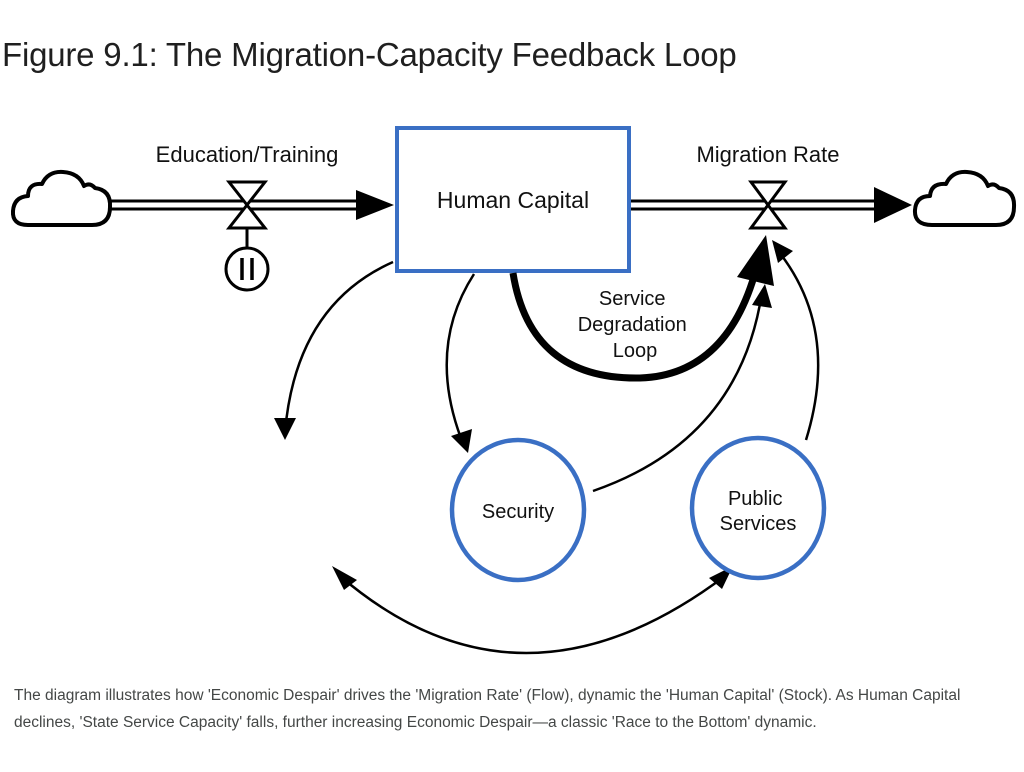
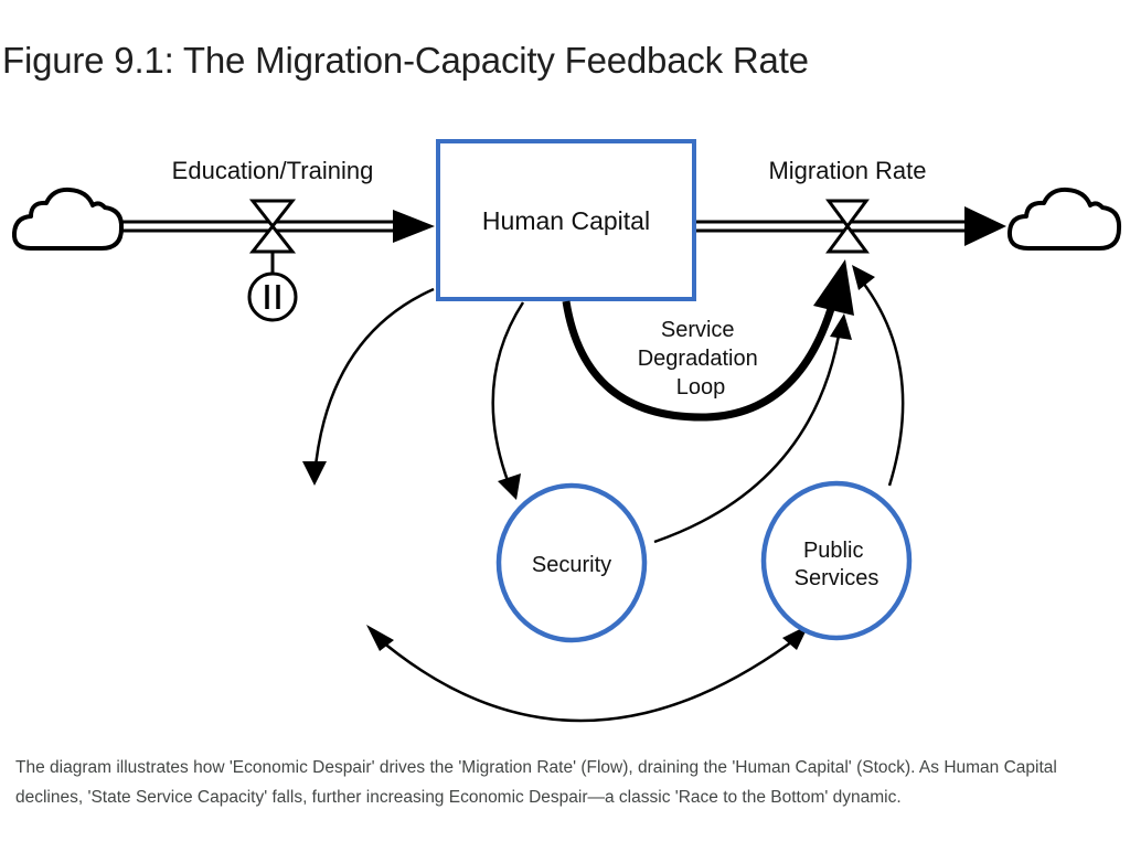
- Figure 9.1: The Migration-Capacity Feedback Loop
+ Figure 9.1: The Migration-Capacity Feedback Rate
  Education/Training
  Human Capital
  Migration Rate
  Service Degradation Loop
  Security
  Public Services
- The diagram illustrates how 'Economic Despair' drives the 'Migration Rate' (Flow), dynamic the 'Human Capital' (Stock). As Human Capital declines, 'State Service Capacity' falls, further increasing Economic Despair—a classic 'Race to the Bottom' dynamic.
+ The diagram illustrates how 'Economic Despair' drives the 'Migration Rate' (Flow), draining the 'Human Capital' (Stock). As Human Capital declines, 'State Service Capacity' falls, further increasing Economic Despair—a classic 'Race to the Bottom' dynamic.
